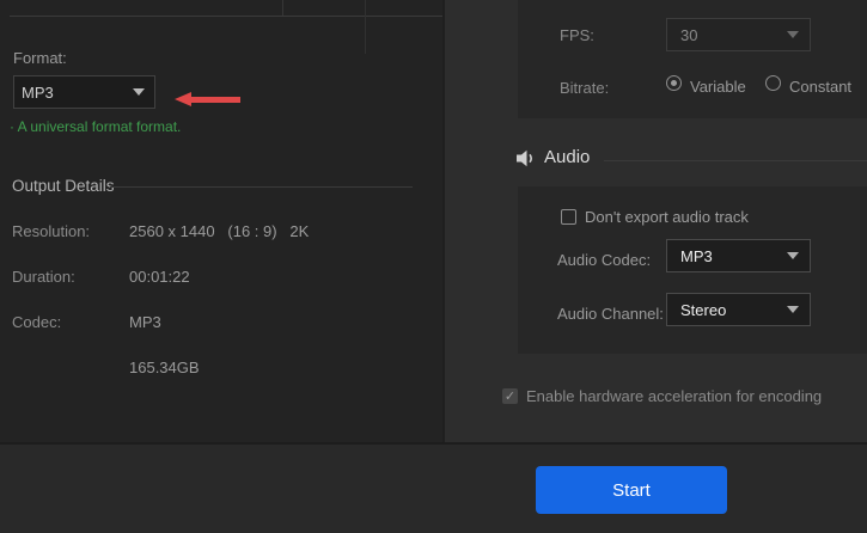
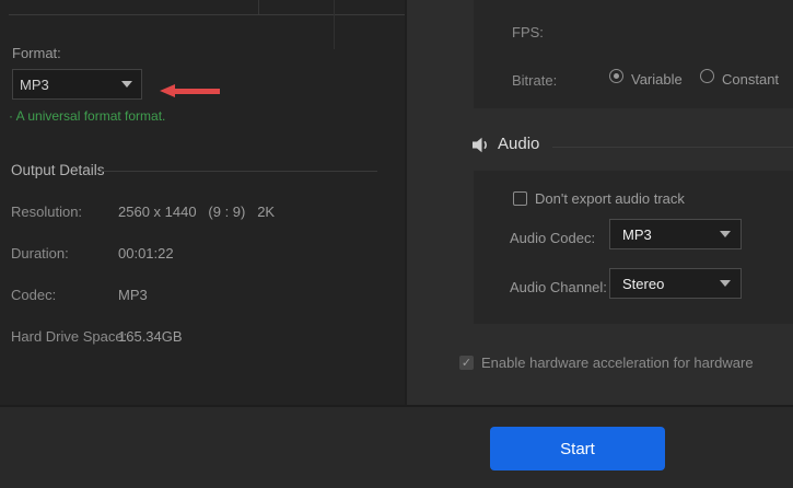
  Format:
  MP3
  · A universal format format.
  Output Detail
  Resolution:
- 2560 x 1440 (16 : 9) 2K
+ 2560 x 1440 (9 : 9) 2K
  Duration:
  00:01:22
  Codec:
  MP3
+ Hard Drive Space:
  165.34GB
  FPS:
- 30
  Bitrate:
  Variable
  Constant
  Audio
  Don't export audio track
  Audio Codec:
  MP3
  Audio Channel:
  Stereo
  ✓
- Enable hardware acceleration for encoding
+ Enable hardware acceleration for hardware
  Start
